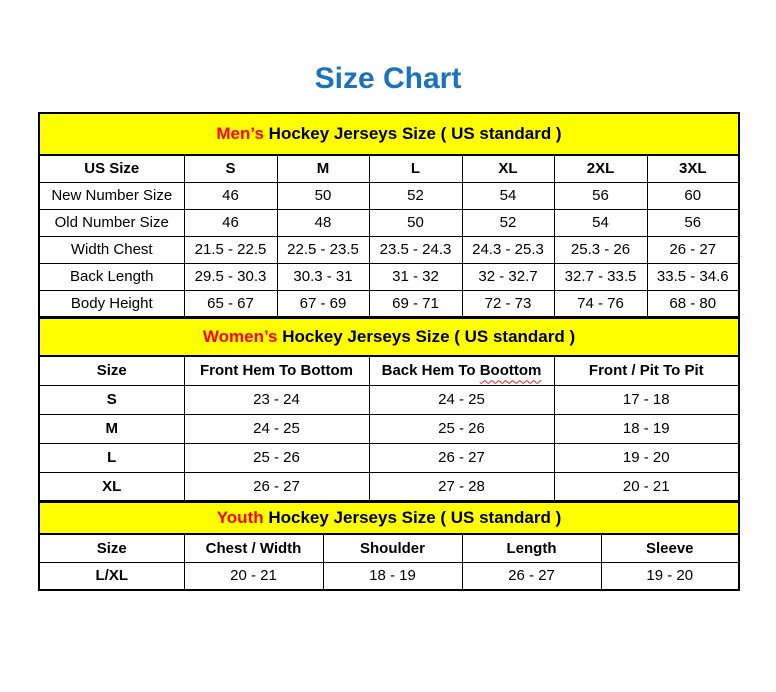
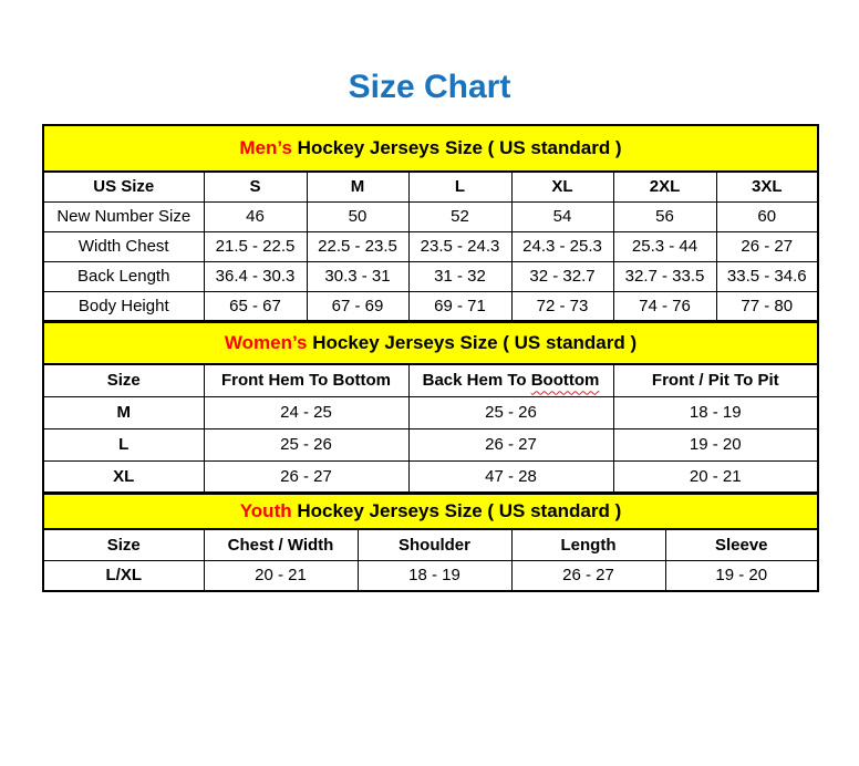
  Size Chart
  Men’s Hockey Jerseys Size ( US standard )
  US Size	S	M	L	XL	2XL	3XL
  New Number Size	46	50	52	54	56	60
- Old Number Size	46	48	50	52	54	56
- Width Chest	21.5 - 22.5	22.5 - 23.5	23.5 - 24.3	24.3 - 25.3	25.3 - 26	26 - 27
+ Width Chest	21.5 - 22.5	22.5 - 23.5	23.5 - 24.3	24.3 - 25.3	25.3 - 44	26 - 27
- Back Length	29.5 - 30.3	30.3 - 31	31 - 32	32 - 32.7	32.7 - 33.5	33.5 - 34.6
+ Back Length	36.4 - 30.3	30.3 - 31	31 - 32	32 - 32.7	32.7 - 33.5	33.5 - 34.6
- Body Height	65 - 67	67 - 69	69 - 71	72 - 73	74 - 76	68 - 80
+ Body Height	65 - 67	67 - 69	69 - 71	72 - 73	74 - 76	77 - 80
  Women’s Hockey Jerseys Size ( US standard )
  Size	Front Hem To Bottom	Back Hem To Boottom	Front / Pit To Pit
- S	23 - 24	24 - 25	17 - 18
  M	24 - 25	25 - 26	18 - 19
  L	25 - 26	26 - 27	19 - 20
- XL	26 - 27	27 - 28	20 - 21
+ XL	26 - 27	47 - 28	20 - 21
  Youth Hockey Jerseys Size ( US standard )
  Size	Chest / Width	Shoulder	Length	Sleeve
  L/XL	20 - 21	18 - 19	26 - 27	19 - 20
